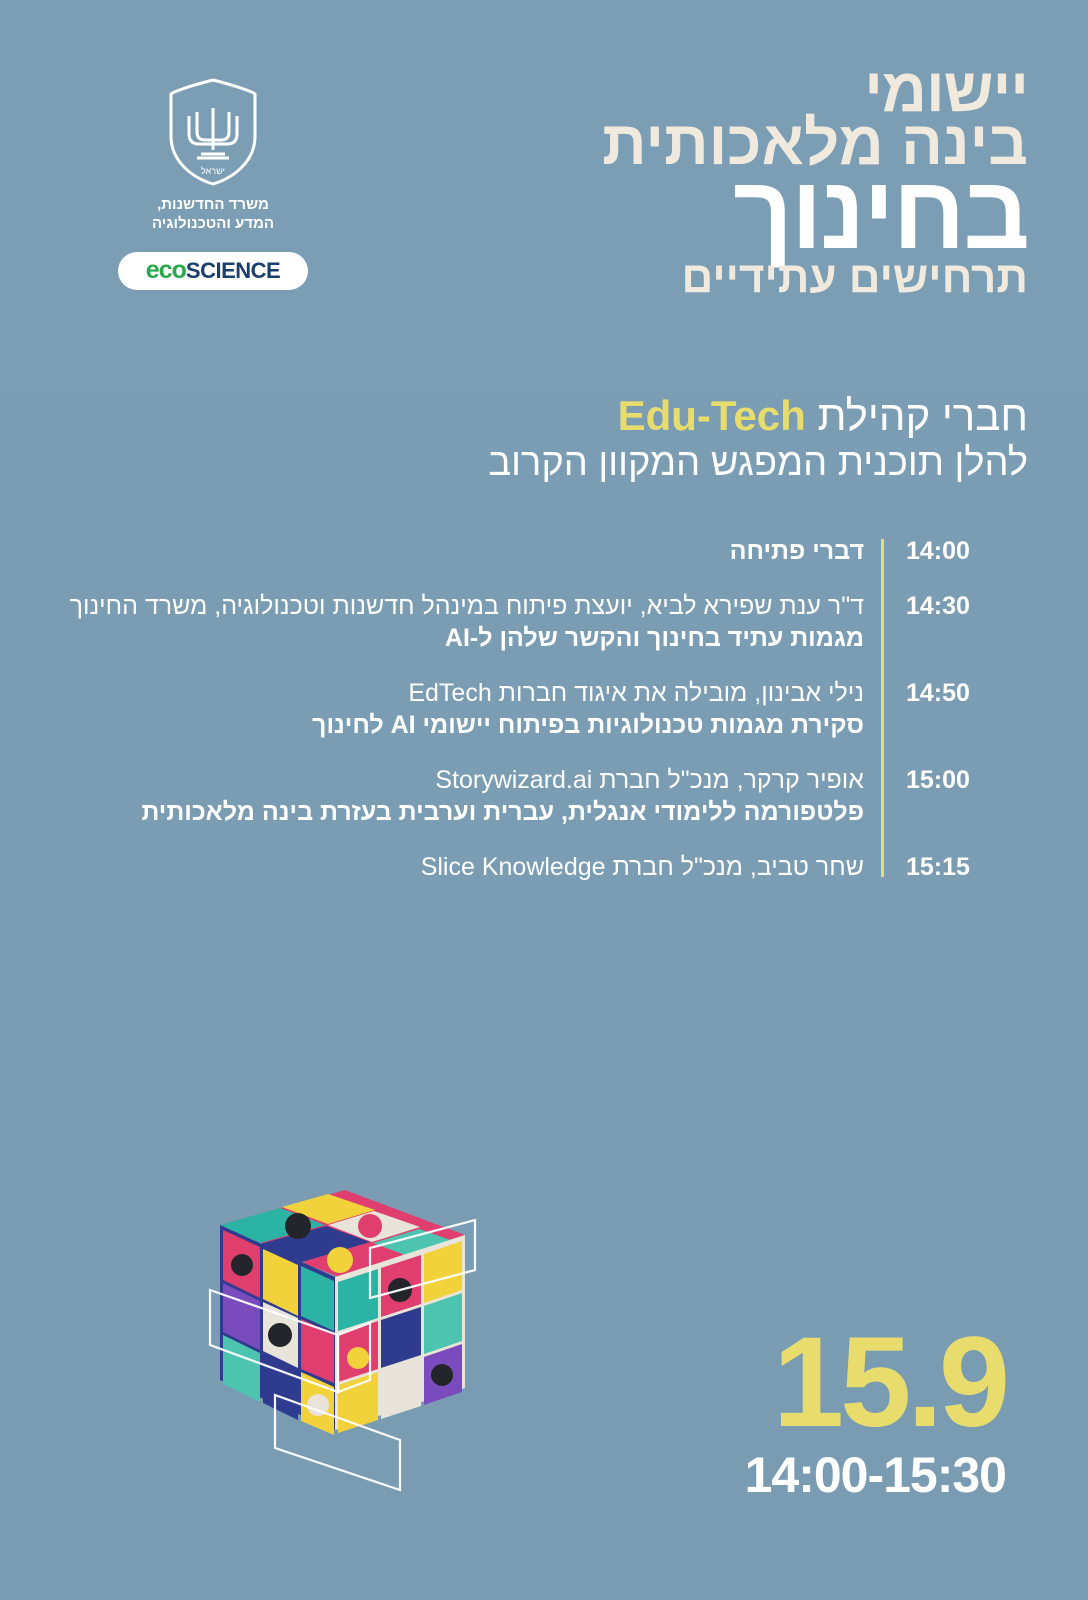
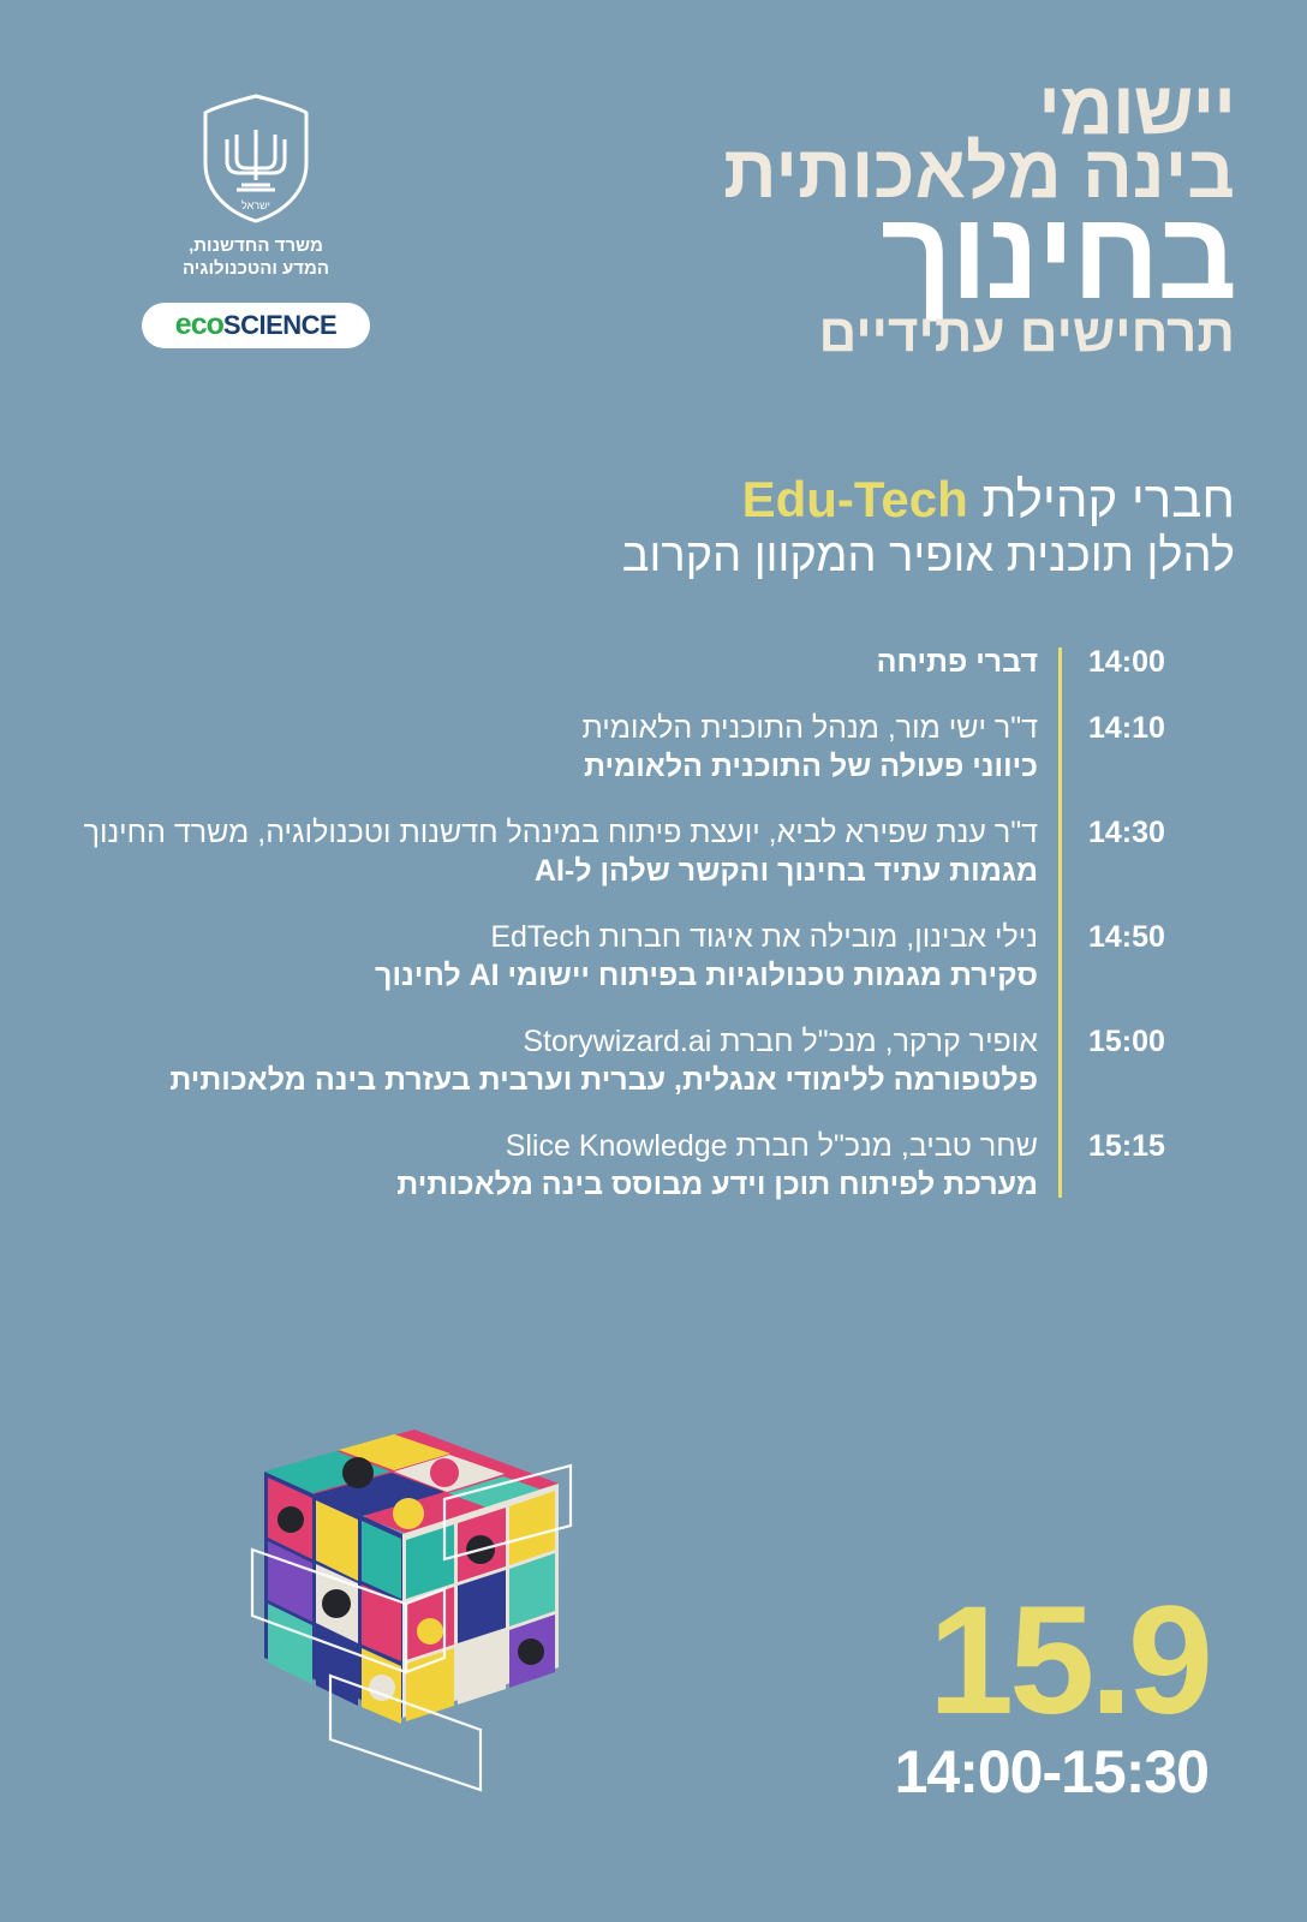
  יישומי
  בינה מלאכותית
  בחינוך
  תרחישים עתידיים
  ישראל
  משרד החדשנות,
  המדע והטכנולוגיה
  eco
  SCIENCE
  חברי קהילת Edu-Tech
- להלן תוכנית המפגש המקוון הקרוב
+ להלן תוכנית אופיר המקוון הקרוב
  14:00
  דברי פתיחה
+ 14:10
+ ד"ר ישי מור, מנהל התוכנית הלאומית
+ כיווני פעולה של התוכנית הלאומית
  14:30
  ד"ר ענת שפירא לביא, יועצת פיתוח במינהל חדשנות וטכנולוגיה, משרד החינוך
  מגמות עתיד בחינוך והקשר שלהן ל-AI
  14:50
  נילי אבינון, מובילה את איגוד חברות EdTech
  סקירת מגמות טכנולוגיות בפיתוח יישומי AI לחינוך
  15:00
  אופיר קרקר, מנכ"ל חברת Storywizard.ai
  פלטפורמה ללימודי אנגלית, עברית וערבית בעזרת בינה מלאכותית
  15:15
  שחר טביב, מנכ"ל חברת Slice Knowledge
+ מערכת לפיתוח תוכן וידע מבוסס בינה מלאכותית
  15.9
  14:00-15:30
